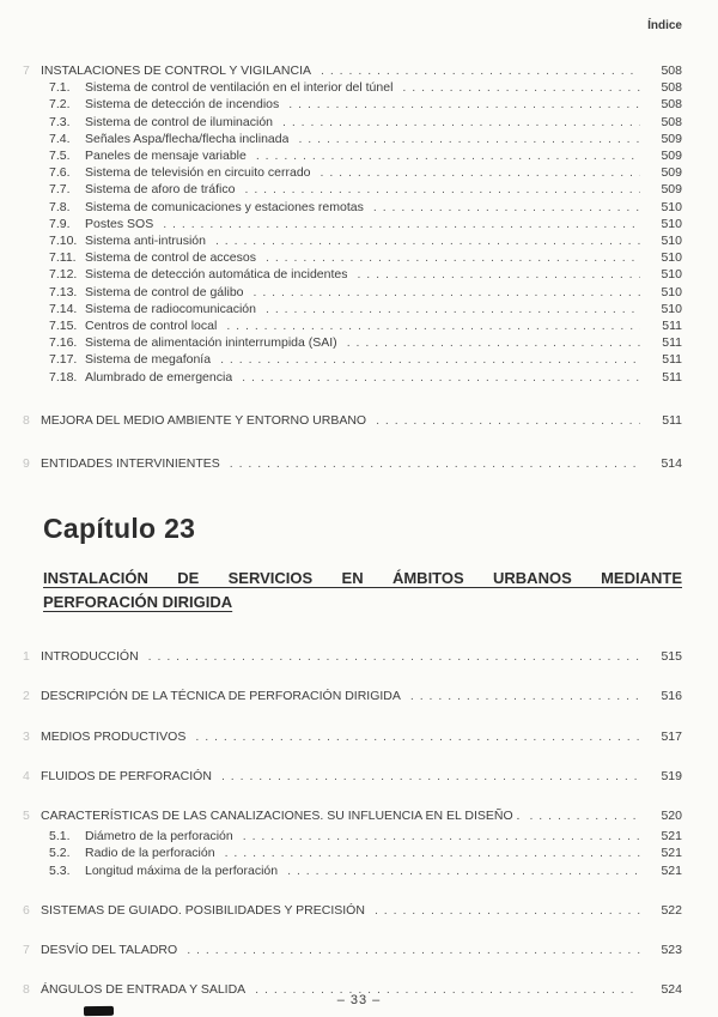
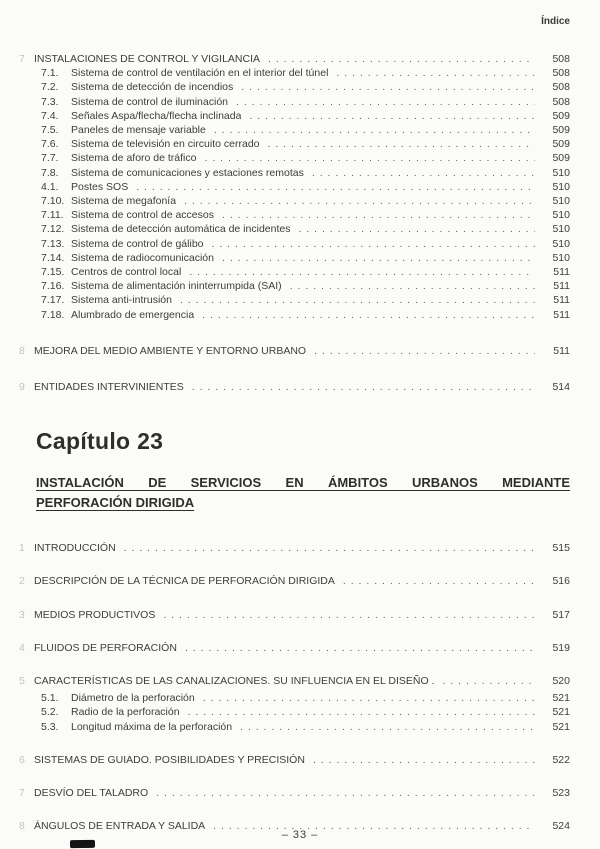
  Índice
  7
  INSTALACIONES DE CONTROL Y VIGILANCIA
  508
  7.1.
  Sistema de control de ventilación en el interior del túnel
  508
  7.2.
  Sistema de detección de incendios
  508
  7.3.
  Sistema de control de iluminación
  508
  7.4.
  Señales Aspa/flecha/flecha inclinada
  509
  7.5.
  Paneles de mensaje variable
  509
  7.6.
  Sistema de televisión en circuito cerrado
  509
  7.7.
  Sistema de aforo de tráfico
  509
  7.8.
  Sistema de comunicaciones y estaciones remotas
  510
- 7.9.
+ 4.1.
  Postes SOS
  510
  7.10.
- Sistema anti-intrusión
+ Sistema de megafonía
  510
  7.11.
  Sistema de control de accesos
  510
  7.12.
  Sistema de detección automática de incidentes
  510
  7.13.
  Sistema de control de gálibo
  510
  7.14.
  Sistema de radiocomunicación
  510
  7.15.
  Centros de control local
  511
  7.16.
  Sistema de alimentación ininterrumpida (SAI)
  511
  7.17.
- Sistema de megafonía
+ Sistema anti-intrusión
  511
  7.18.
  Alumbrado de emergencia
  511
  8
  MEJORA DEL MEDIO AMBIENTE Y ENTORNO URBANO
  511
  9
  ENTIDADES INTERVINIENTES
  514
  Capítulo 23
  INSTALACIÓN DE SERVICIOS EN ÁMBITOS URBANOS MEDIANTE
  PERFORACIÓN DIRIGIDA
  1
  INTRODUCCIÓN
  515
  2
  DESCRIPCIÓN DE LA TÉCNICA DE PERFORACIÓN DIRIGIDA
  516
  3
  MEDIOS PRODUCTIVOS
  517
  4
  FLUIDOS DE PERFORACIÓN
  519
  5
  CARACTERÍSTICAS DE LAS CANALIZACIONES. SU INFLUENCIA EN EL DISEÑO .
  520
  5.1.
  Diámetro de la perforación
  521
  5.2.
  Radio de la perforación
  521
  5.3.
  Longitud máxima de la perforación
  521
  6
  SISTEMAS DE GUIADO. POSIBILIDADES Y PRECISIÓN
  522
  7
  DESVÍO DEL TALADRO
  523
  8
  ÁNGULOS DE ENTRADA Y SALIDA
  524
  – 33 –
